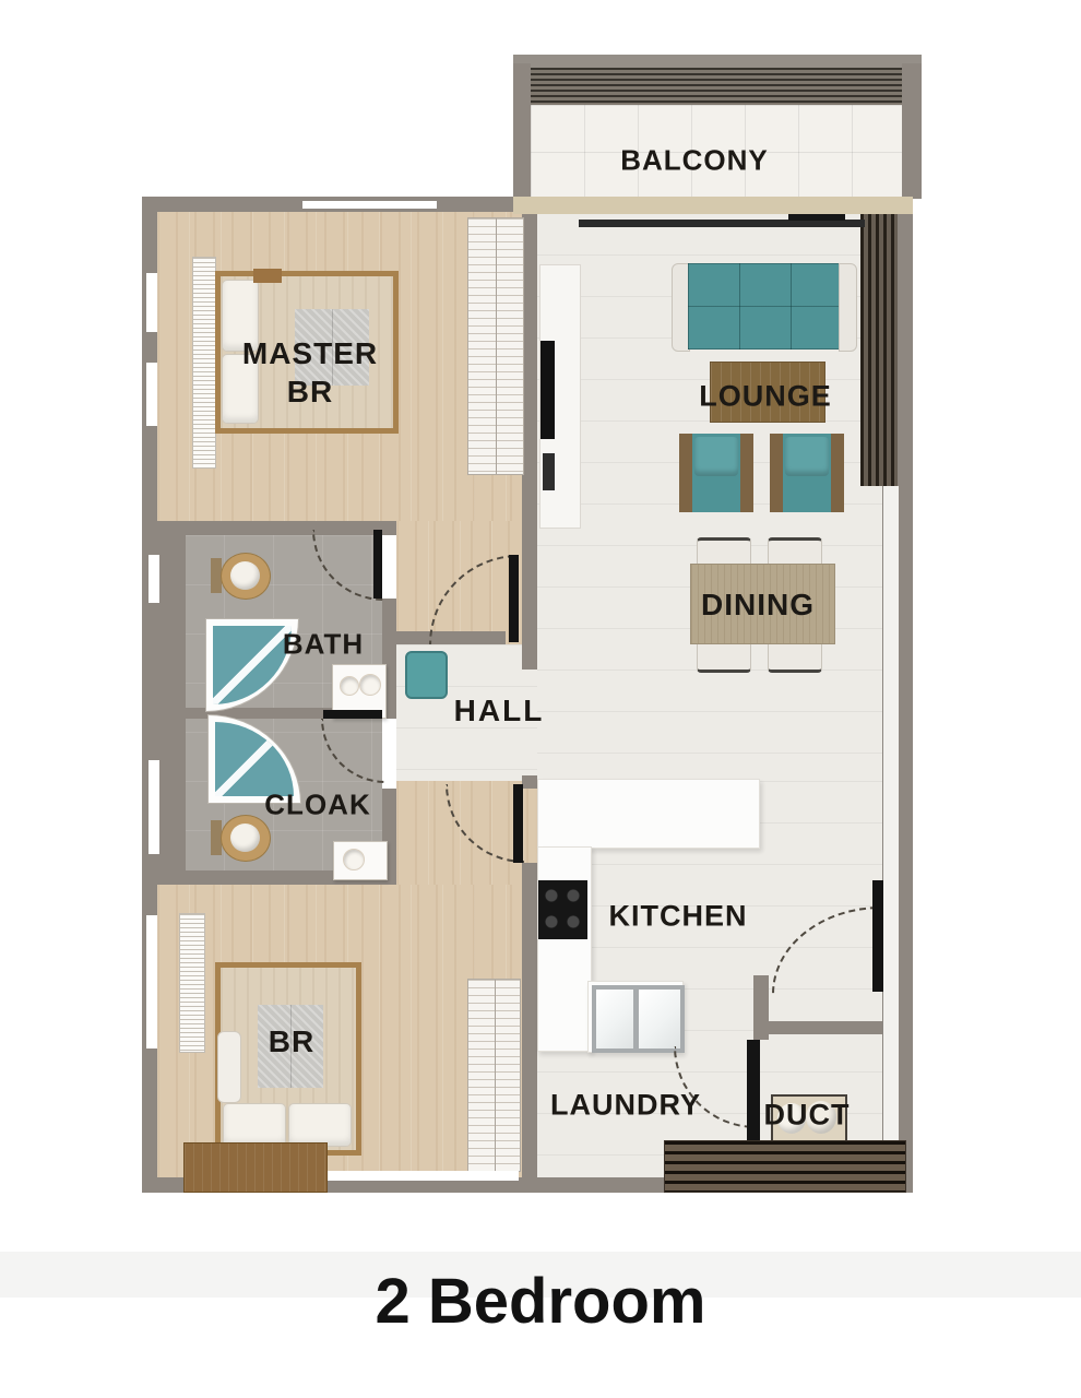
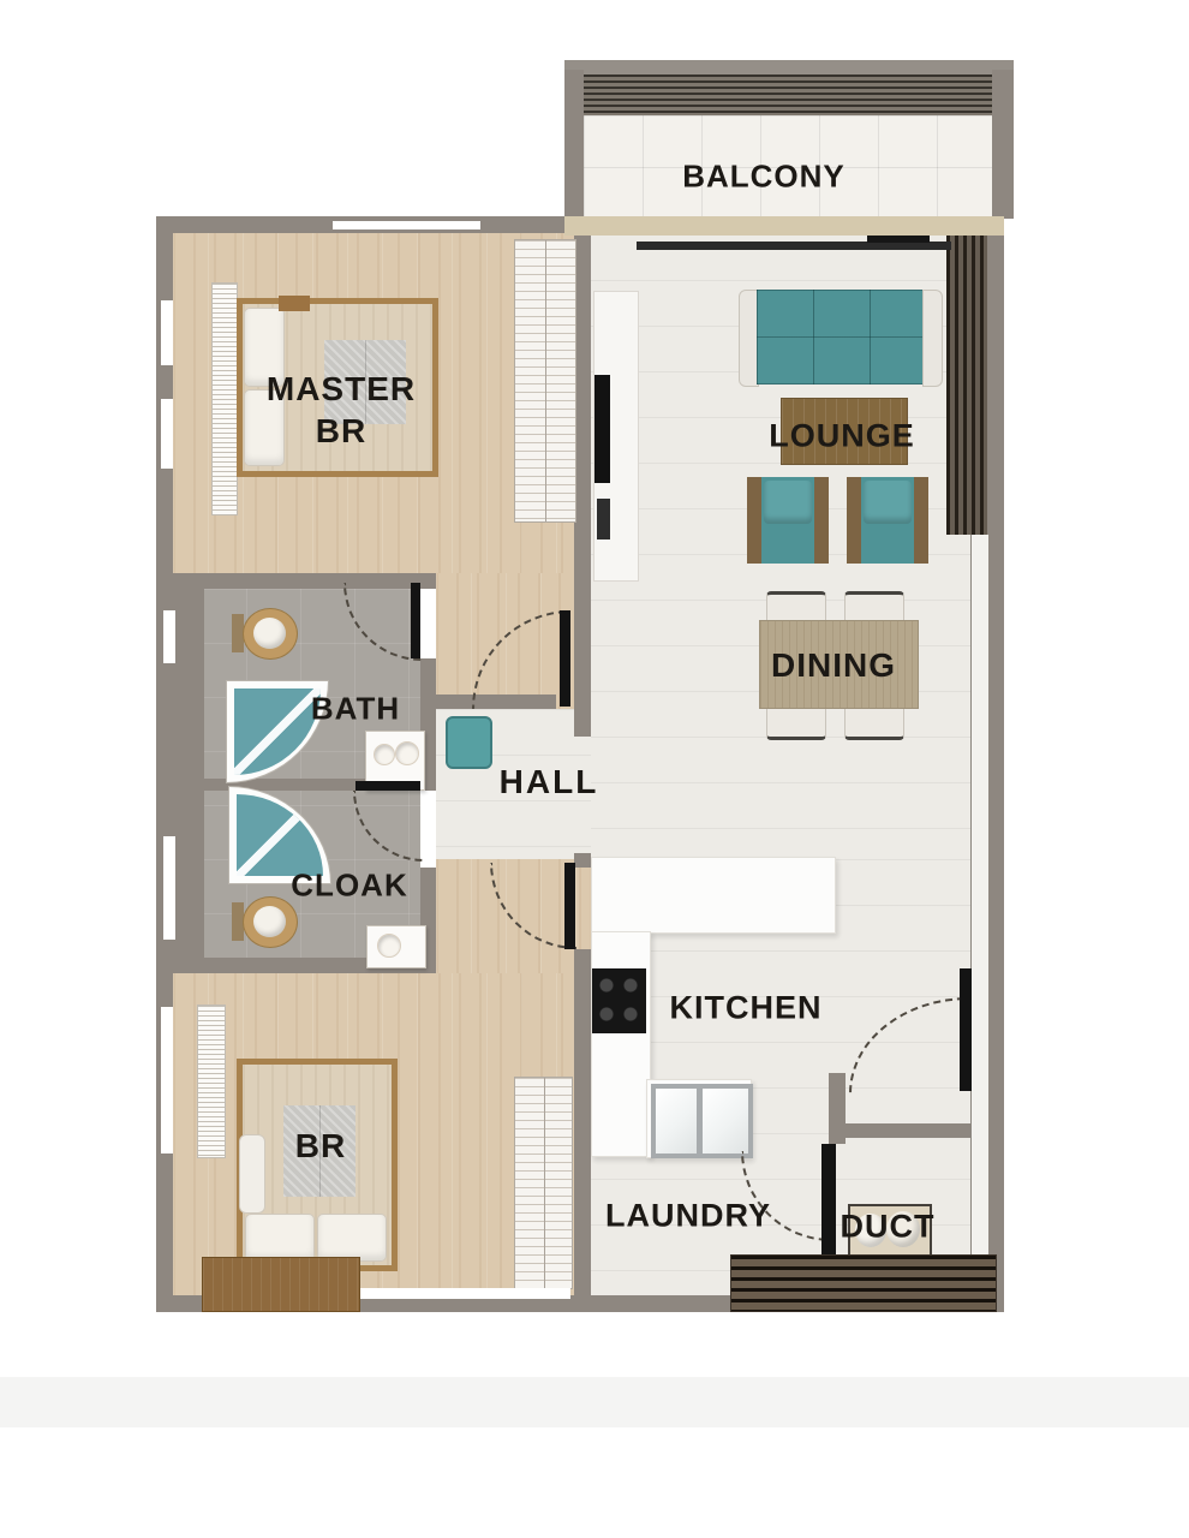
  BALCONY
  MASTER
  BR
  LOUNGE
  DINING
  BATH
  HALL
  CLOAK
  KITCHEN
  BR
  LAUNDRY
  DUCT
- 2 Bedroom
